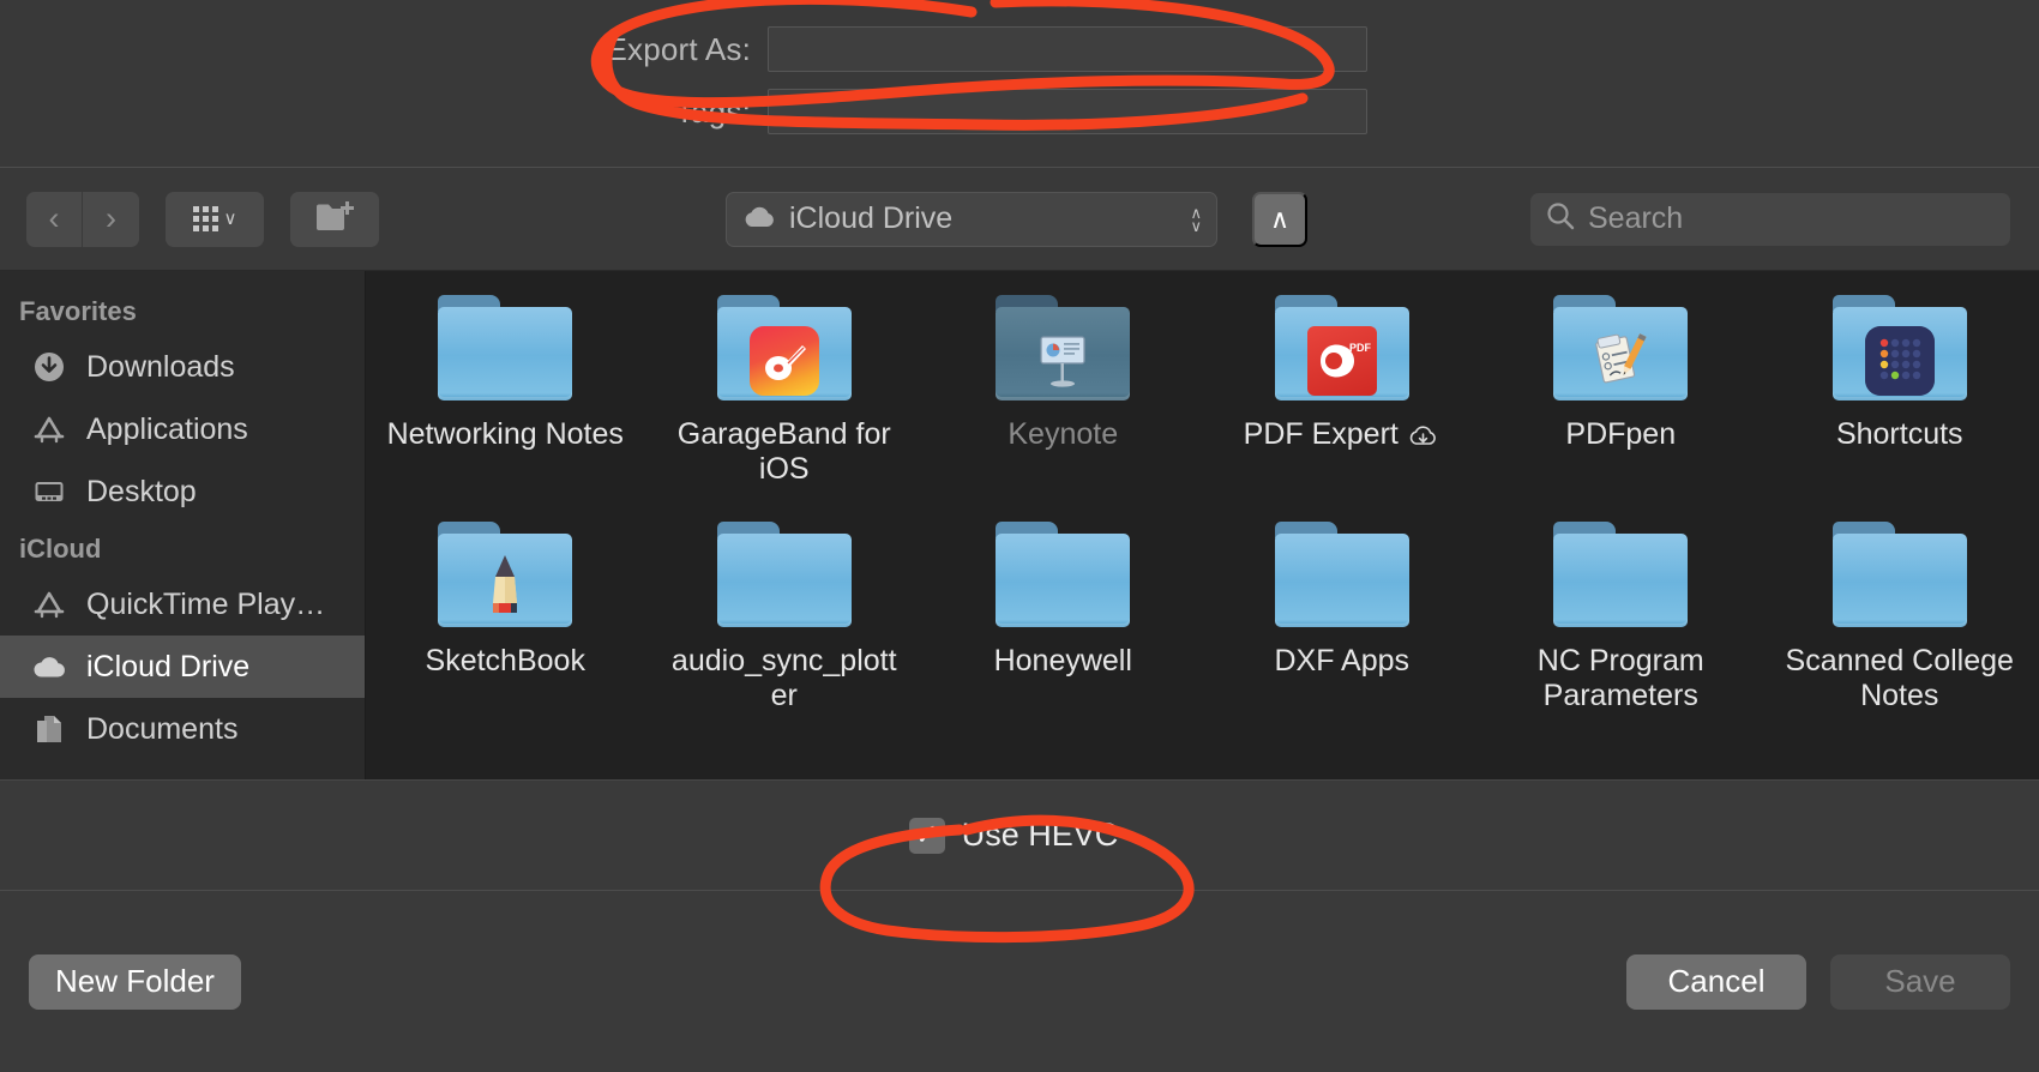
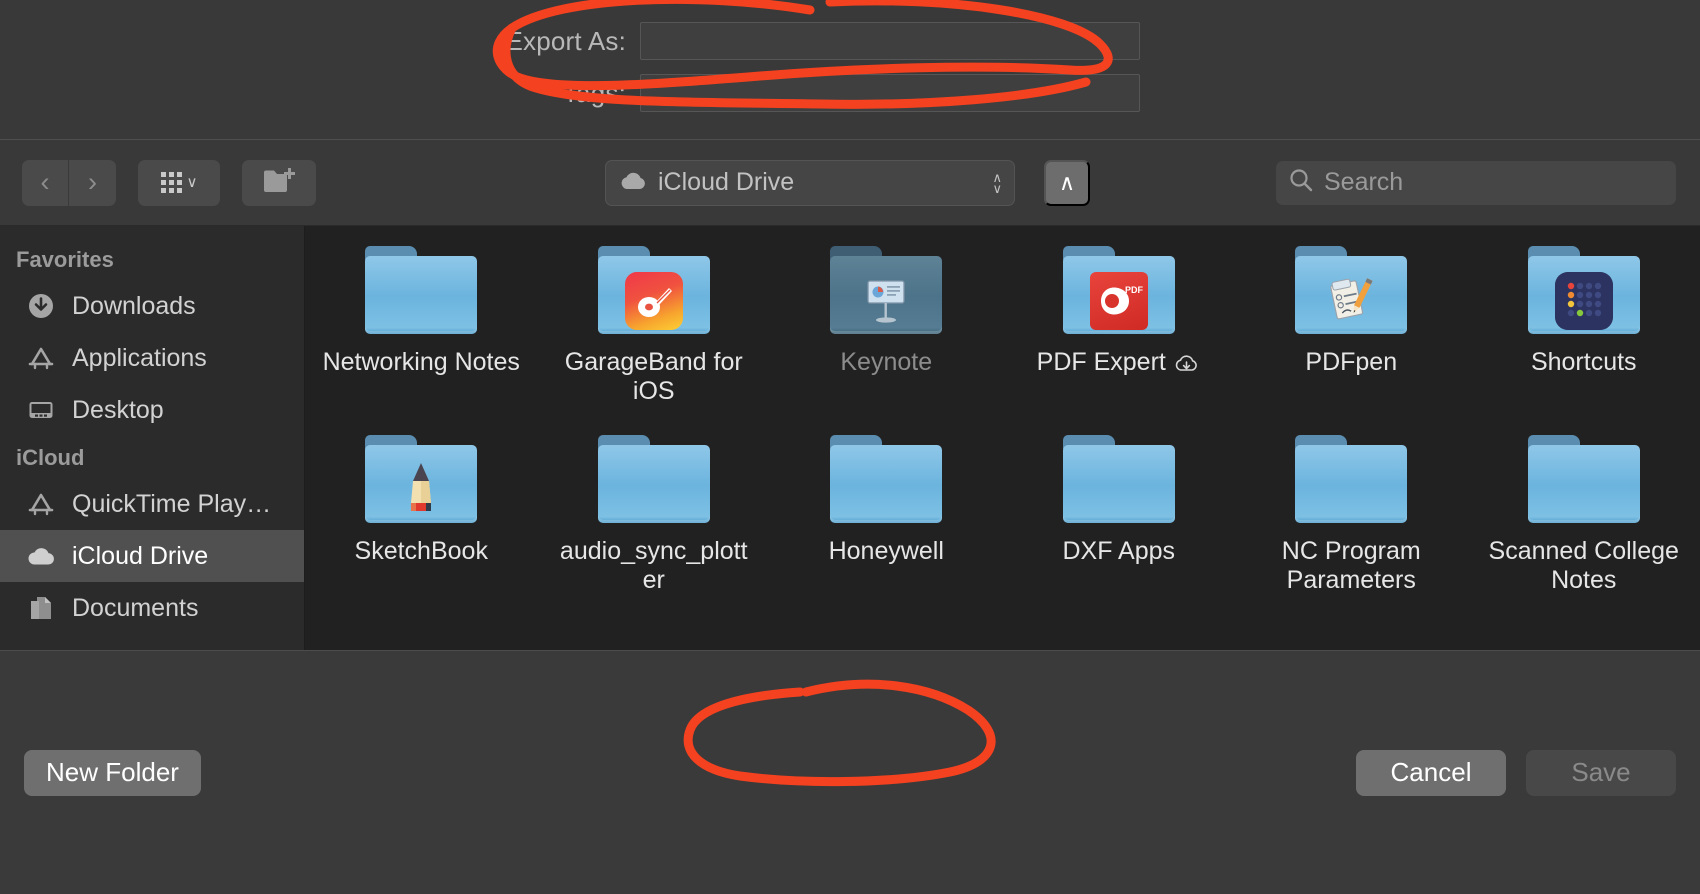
  Export As:
  ‹
  ›
  ∨
  iCloud Drive
  ∧
  ∨
  ∧
  Search
  Favorites
  Downloads
  Applications
  Desktop
  iCloud
  QuickTime Play…
  iCloud Drive
  Documents
  Networking Notes
  GarageBand for iOS
  Keynote
  PDF
  PDF Expert
  PDFpen
  Shortcuts
  SketchBook
  audio_sync_plotter
  Honeywell
  DXF Apps
  NC Program Parameters
  Scanned College Notes
- Use HEVC
  New Folder
  Cancel
  Save
